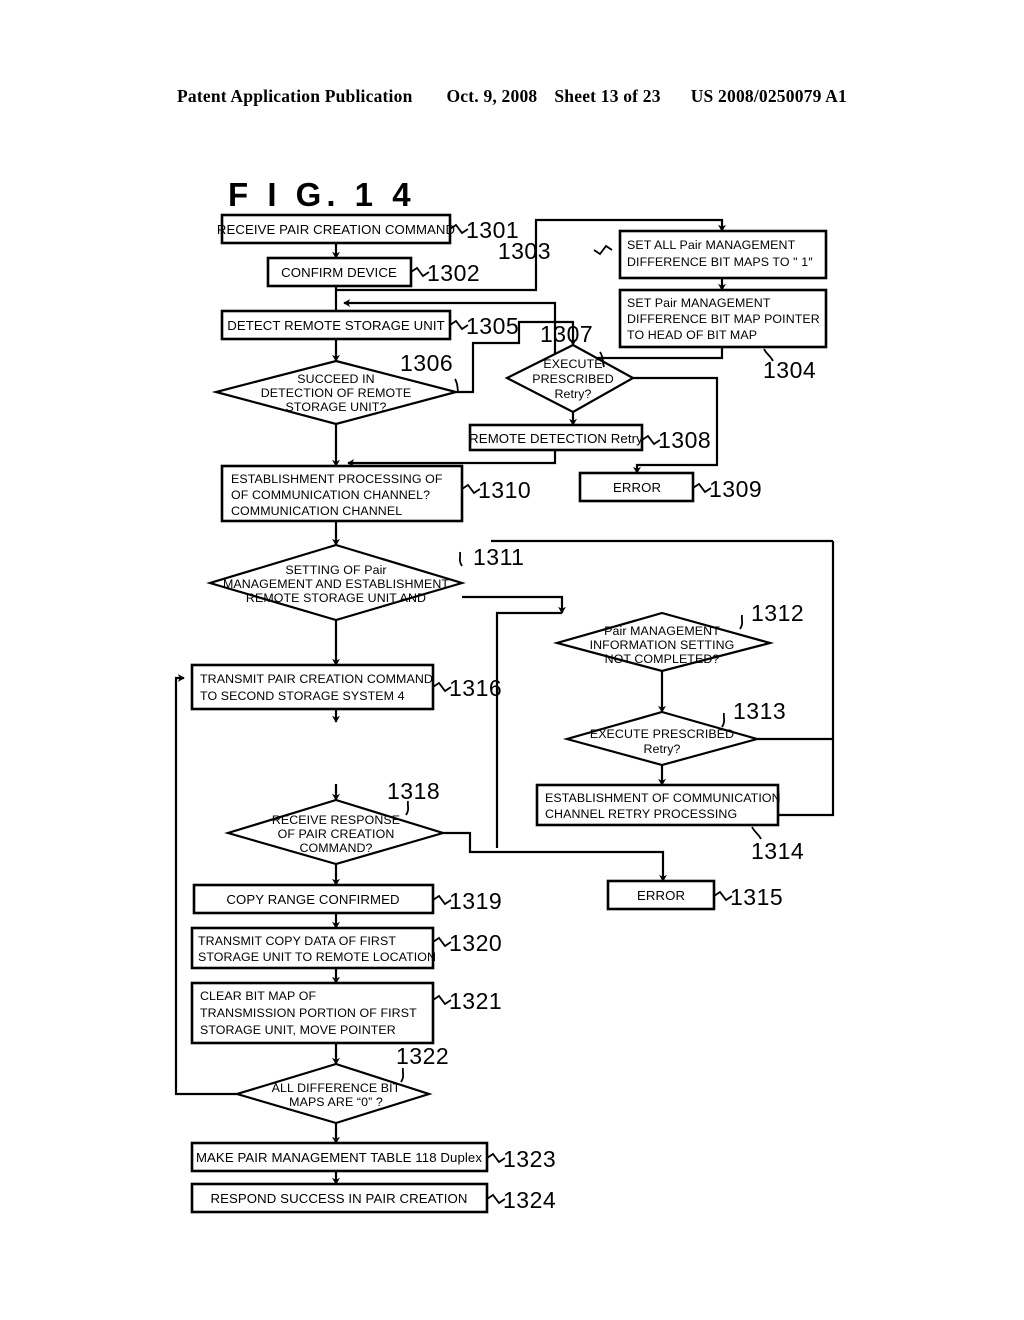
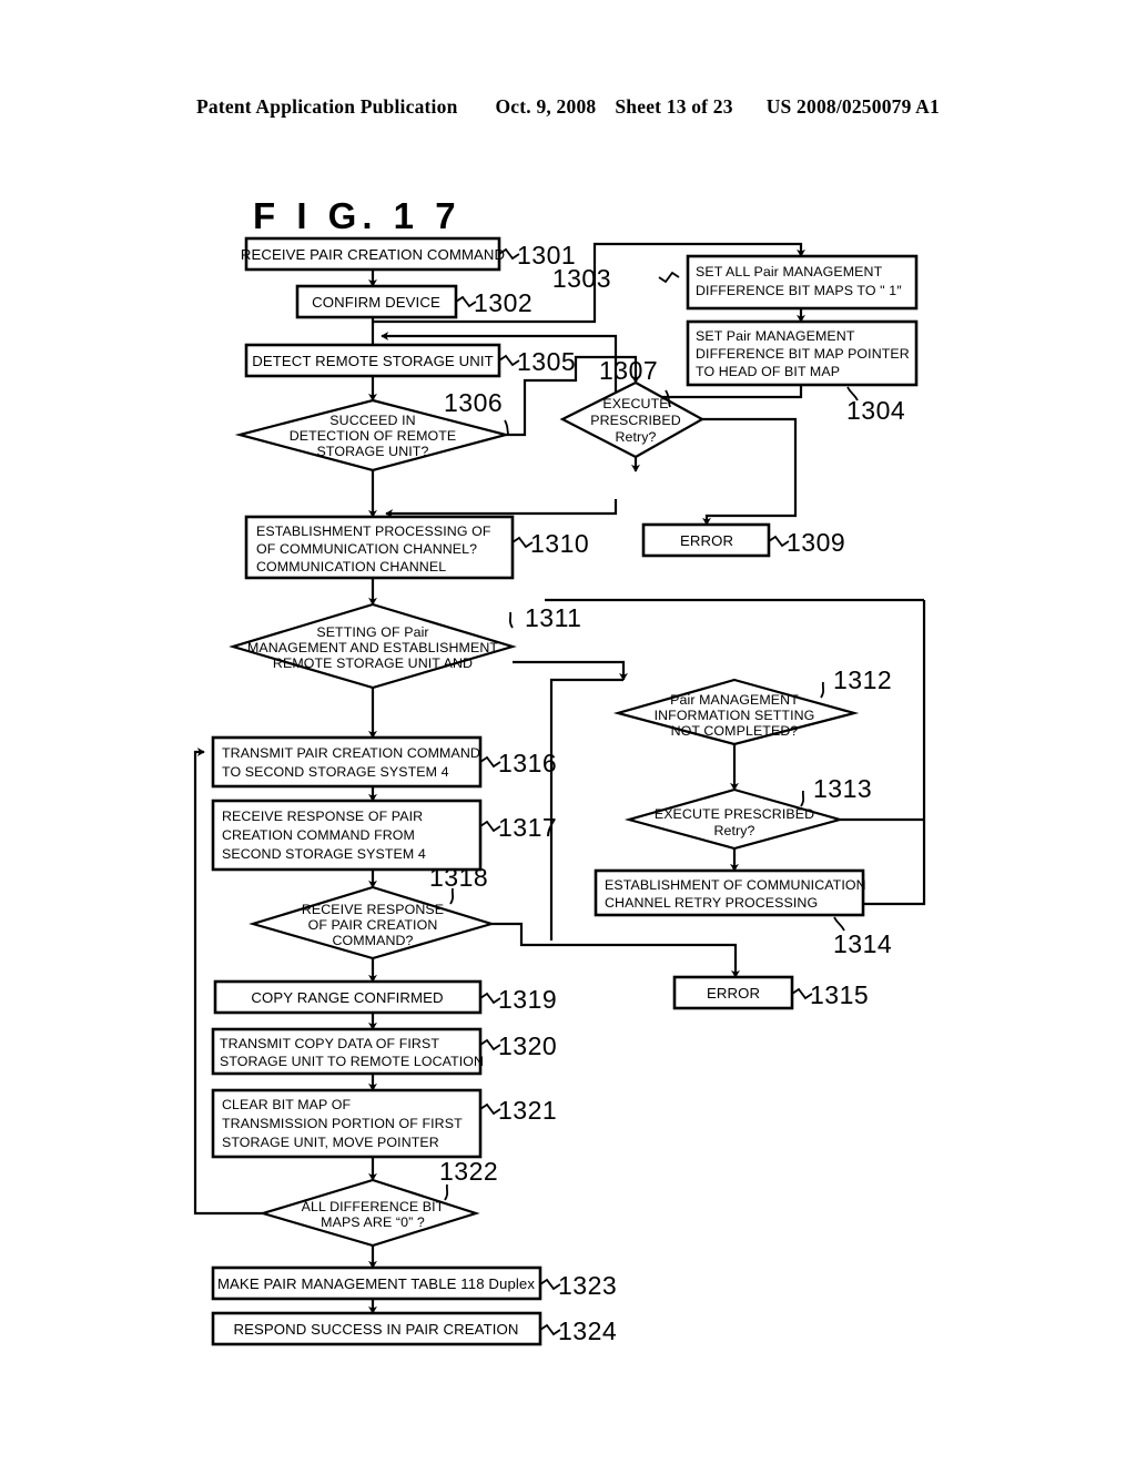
  Patent Application Publication
  Oct. 9, 2008
  Sheet 13 of 23
  US 2008/0250079 A1
- F I G. 1 4
+ F I G. 1 7
  RECEIVE PAIR CREATION COMMAN
  1301
  CONFIRM DEVICE
  1302
  SET ALL Pair MANAGEMENT
  DIFFERENCE BIT MAPS TO " 1″
  1303
  SET Pair MANAGEMENT
  DIFFERENCE BIT MAP POINTER
  TO HEAD OF BIT MAP
  1304
  DETECT REMOTE STORAGE UNIT
  1305
  SUCCEED IN
  DETECTION OF REMOTE
  STORAGE UNIT?
  1306
  EXECUTE
  PRESCRIBED
  Retry?
  1307
- REMOTE DETECTION Retry
- 1308
  ERROR
  1309
  ESTABLISHMENT PROCESSING OF
  OF COMMUNICATION CHANNEL?
  COMMUNICATION CHANNEL
  1310
  SETTING OF Pair
  MANAGEMENT AND ESTABLISHMENT
  REMOTE STORAGE UNIT AND
  1311
  Pair MANAGEMENT
  INFORMATION SETTING
  NOT COMPLETED?
  1312
  EXECUTE PRESCRIBED
  Retry?
  1313
  ESTABLISHMENT OF COMMUNICATION
  CHANNEL RETRY PROCESSING
  1314
  ERROR
  1315
  TRANSMIT PAIR CREATION COMMAND
  TO SECOND STORAGE SYSTEM 4
  1316
+ RECEIVE RESPONSE OF PAIR
+ CREATION COMMAND FROM
+ SECOND STORAGE SYSTEM 4
+ 1317
  RECEIVE RESPONSE
  OF PAIR CREATION
  COMMAND?
  1318
  COPY RANGE CONFIRMED
  1319
  TRANSMIT COPY DATA OF FIRST
  STORAGE UNIT TO REMOTE LOCATION
  1320
  CLEAR BIT MAP OF
  TRANSMISSION PORTION OF FIRST
  STORAGE UNIT, MOVE POINTER
  1321
  ALL DIFFERENCE BIT
  MAPS ARE “0” ?
  1322
  MAKE PAIR MANAGEMENT TABLE 118 Duplex
  1323
  RESPOND SUCCESS IN PAIR CREATION
  1324
